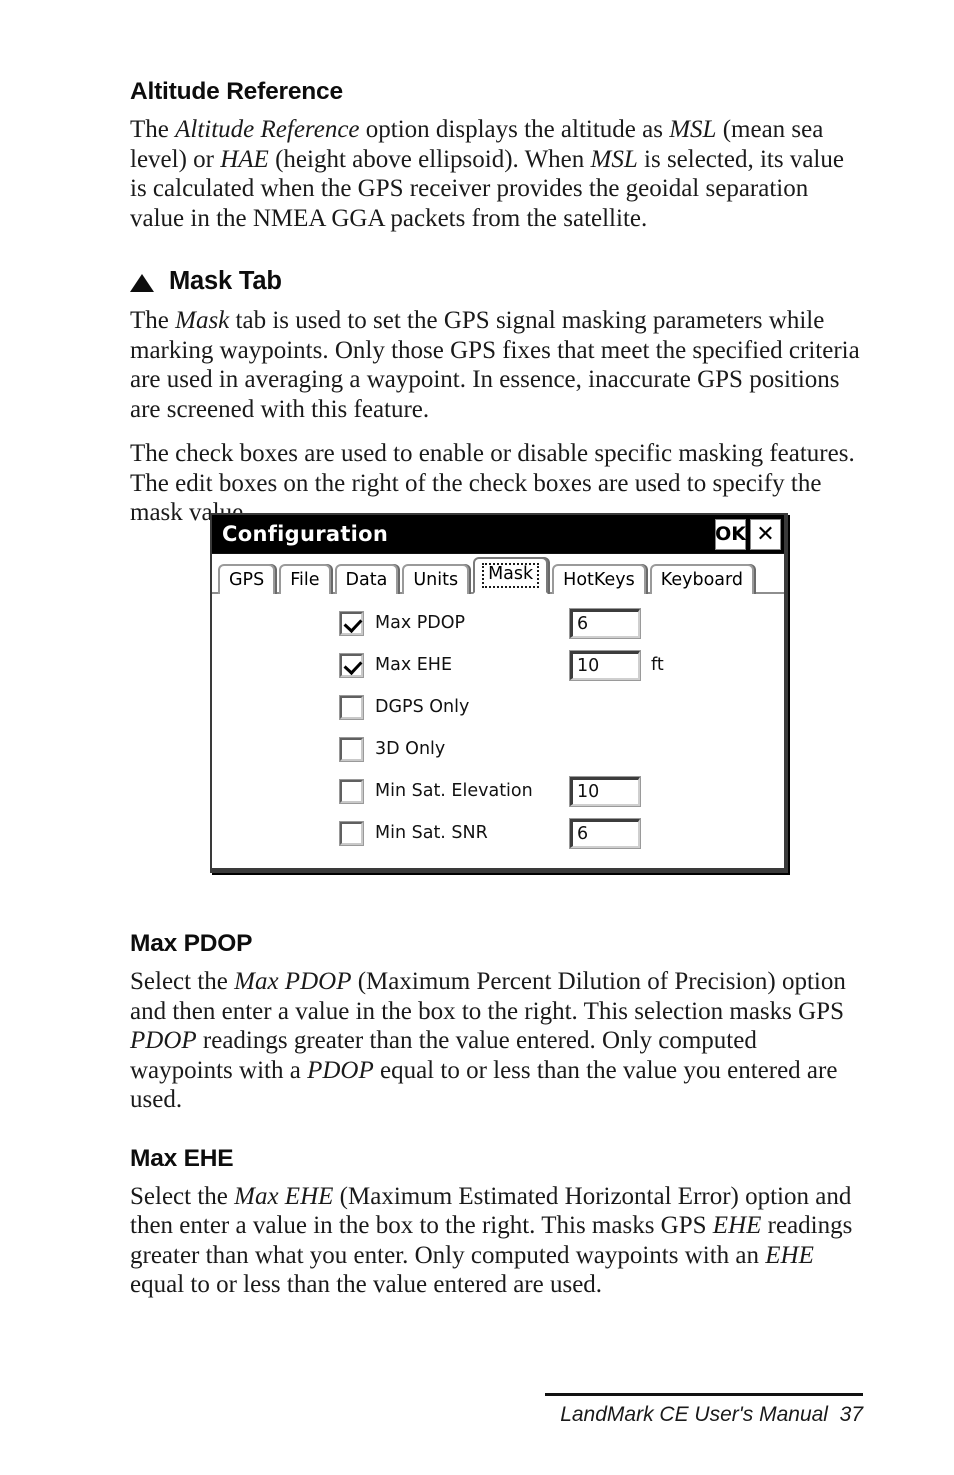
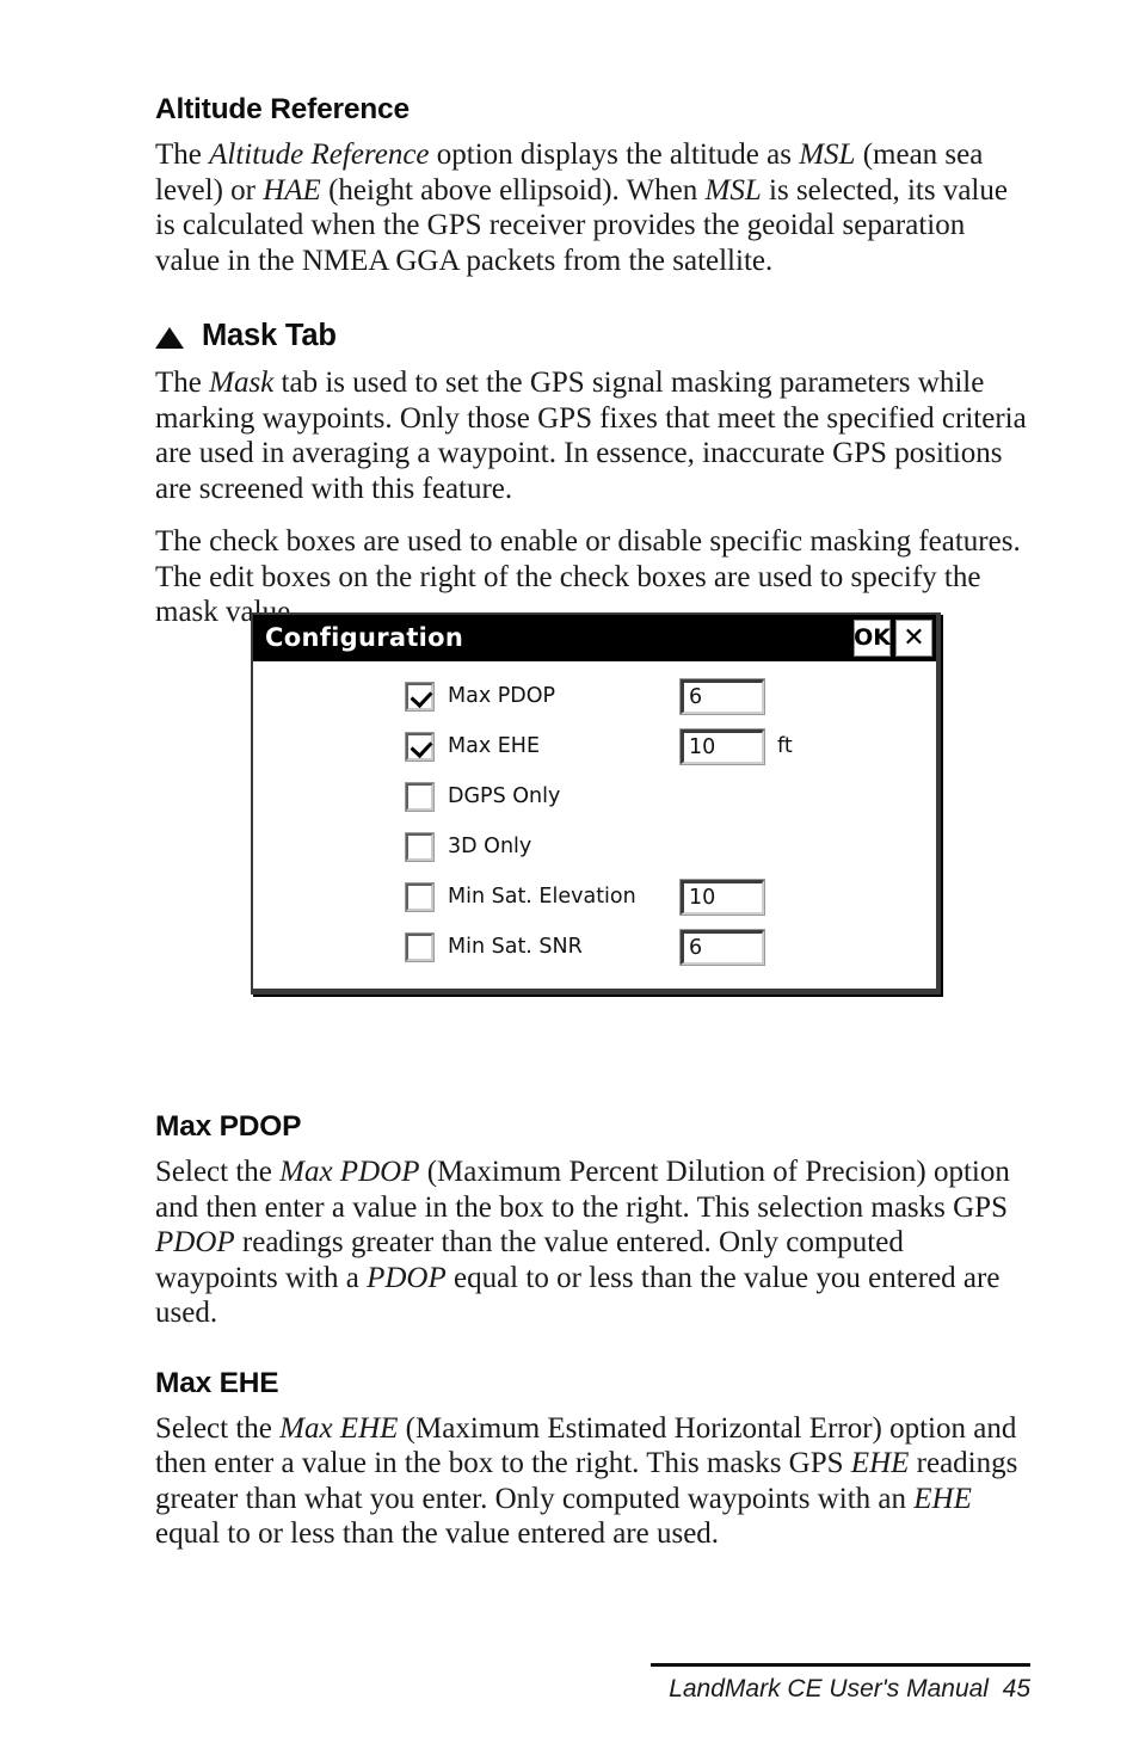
  Altitude Reference
  The Altitude Reference option displays the altitude as MSL (mean sea level) or HAE (height above ellipsoid). When MSL is selected, its value is calculated when the GPS receiver provides the geoidal separation value in the NMEA GGA packets from the satellite.
  Mask Tab
  The Mask tab is used to set the GPS signal masking parameters while marking waypoints. Only those GPS fixes that meet the specified criteria are used in averaging a waypoint. In essence, inaccurate GPS positions are screened with this feature.
  The check boxes are used to enable or disable specific masking features. The edit boxes on the right of the check boxes are used to specify the mask va
  Configuration
  OK
  ✕
- GPS
- File
- Data
- Units
- Mask
- HotKeys
- Keyboard
  Max PDOP
  6
  Max EHE
  10
  ft
  DGPS Only
  3D Only
  Min Sat. Elevation
  10
  Min Sat. SNR
  6
  Max PDOP
  Select the Max PDOP (Maximum Percent Dilution of Precision) option and then enter a value in the box to the right. This selection masks GPS PDOP readings greater than the value entered. Only computed waypoints with a PDOP equal to or less than the value you entered are used.
  Max EHE
  Select the Max EHE (Maximum Estimated Horizontal Error) option and then enter a value in the box to the right. This masks GPS EHE readings greater than what you enter. Only computed waypoints with an EHE equal to or less than the value entered are used.
- LandMark CE User's Manual 37
+ LandMark CE User's Manual 45
